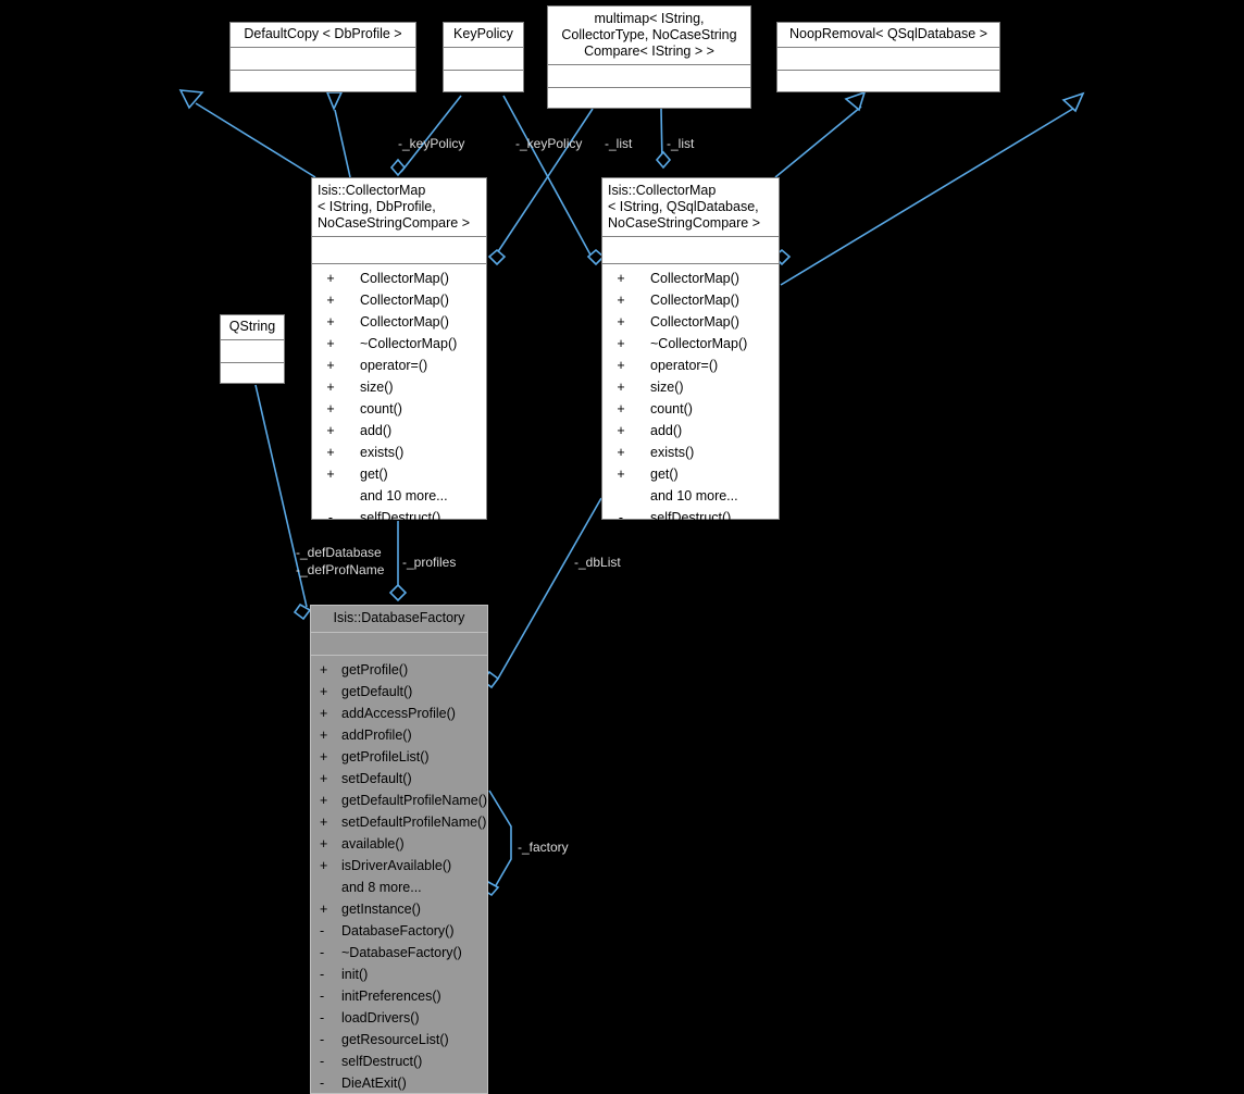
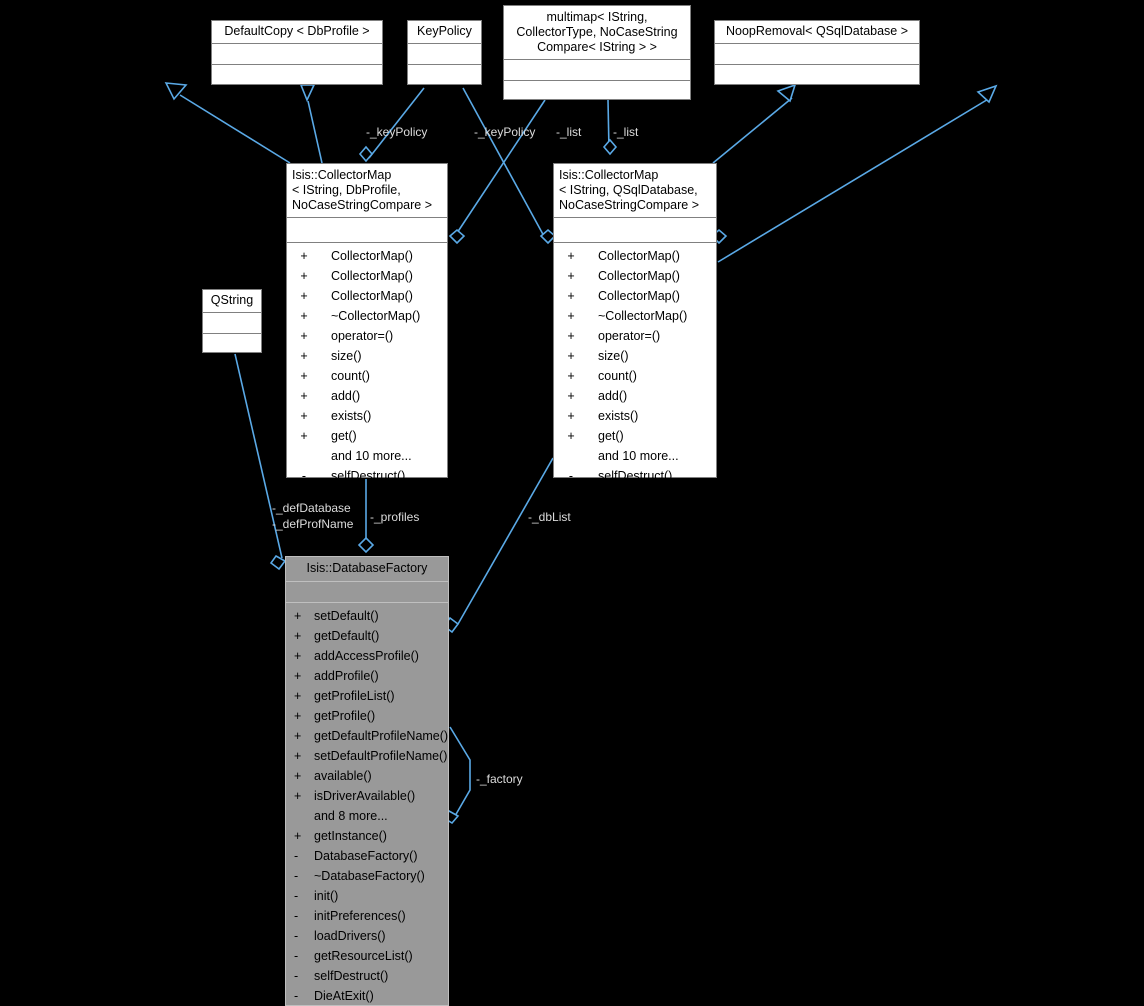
  DefaultCopy < DbProfile >
  KeyPolicy
  multimap< IString,
  CollectorType, NoCaseString
  Compare< IString > >
  NoopRemoval< QSqlDatabase >
  Isis::CollectorMap
  < IString, DbProfile,
  NoCaseStringCompare >
  + CollectorMap()
  + CollectorMap()
  + CollectorMap()
  + ~CollectorMap()
  + operator=()
  + size()
  + count()
  + add()
  + exists()
  + get()
  and 10 more...
  - selfDestruct()
  Isis::CollectorMap
  < IString, QSqlDatabase,
  NoCaseStringCompare >
  + CollectorMap()
  + CollectorMap()
  + CollectorMap()
  + ~CollectorMap()
  + operator=()
  + size()
  + count()
  + add()
  + exists()
  + get()
  and 10 more...
  - selfDestruct()
  QString
  Isis::DatabaseFactory
- + getProfile()
+ + setDefault()
  + getDefault()
  + addAccessProfile()
  + addProfile()
  + getProfileList()
- + setDefault()
+ + getProfile()
  + getDefaultProfileName()
  + setDefaultProfileName()
  + available()
  + isDriverAvailable()
  and 8 more...
  + getInstance()
  - DatabaseFactory()
  - ~DatabaseFactory()
  - init()
  - initPreferences()
  - loadDrivers()
  - getResourceList()
  - selfDestruct()
  - DieAtExit()
  -_keyPolicy
  -_keyPolicy
  -_list
  -_list
  -_defDatabase
  -_defProfName
  -_profiles
  -_dbList
  -_factory
